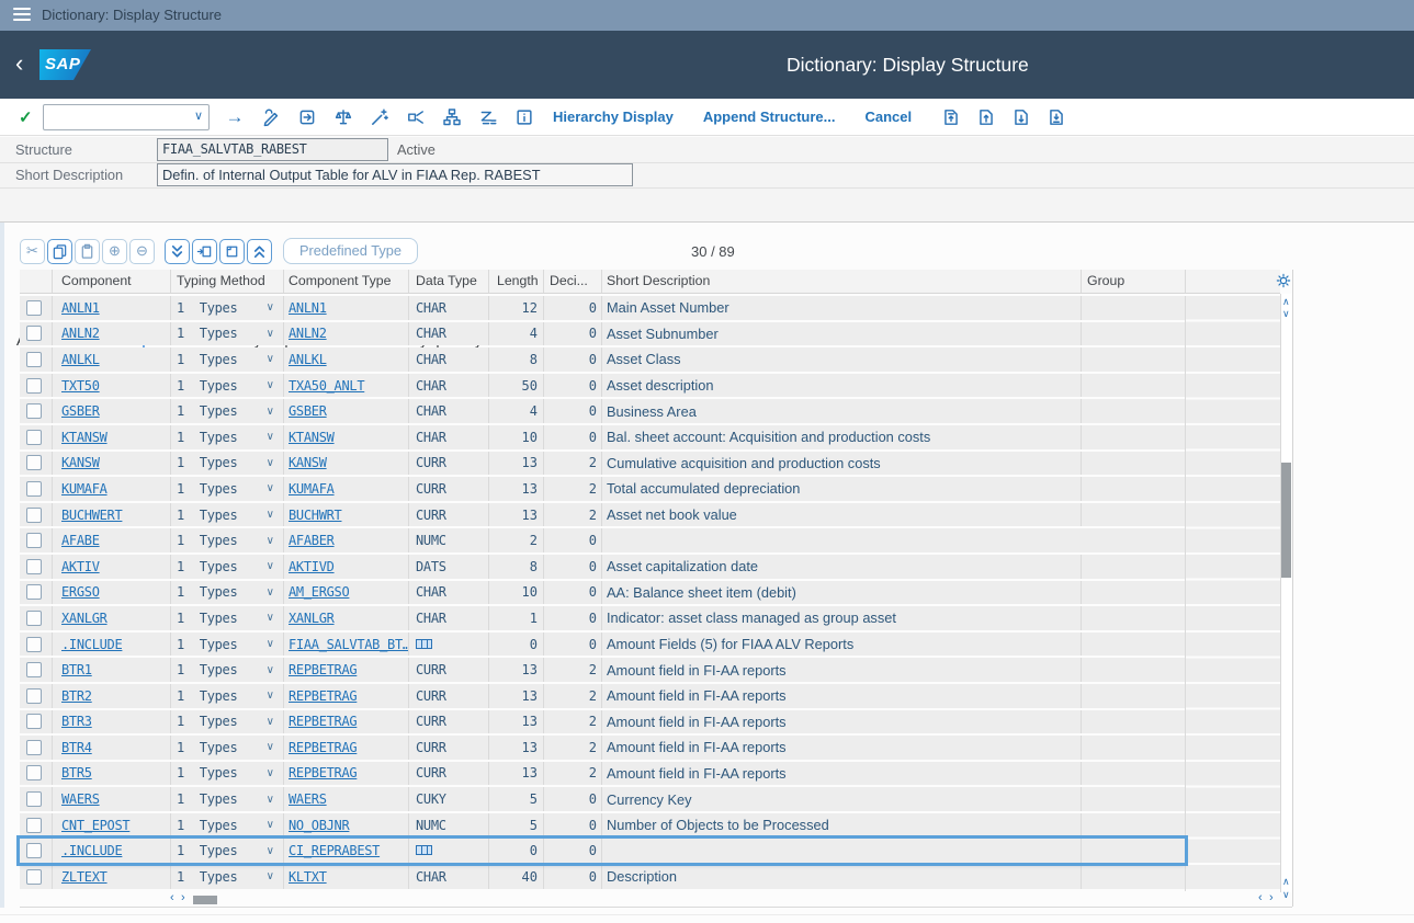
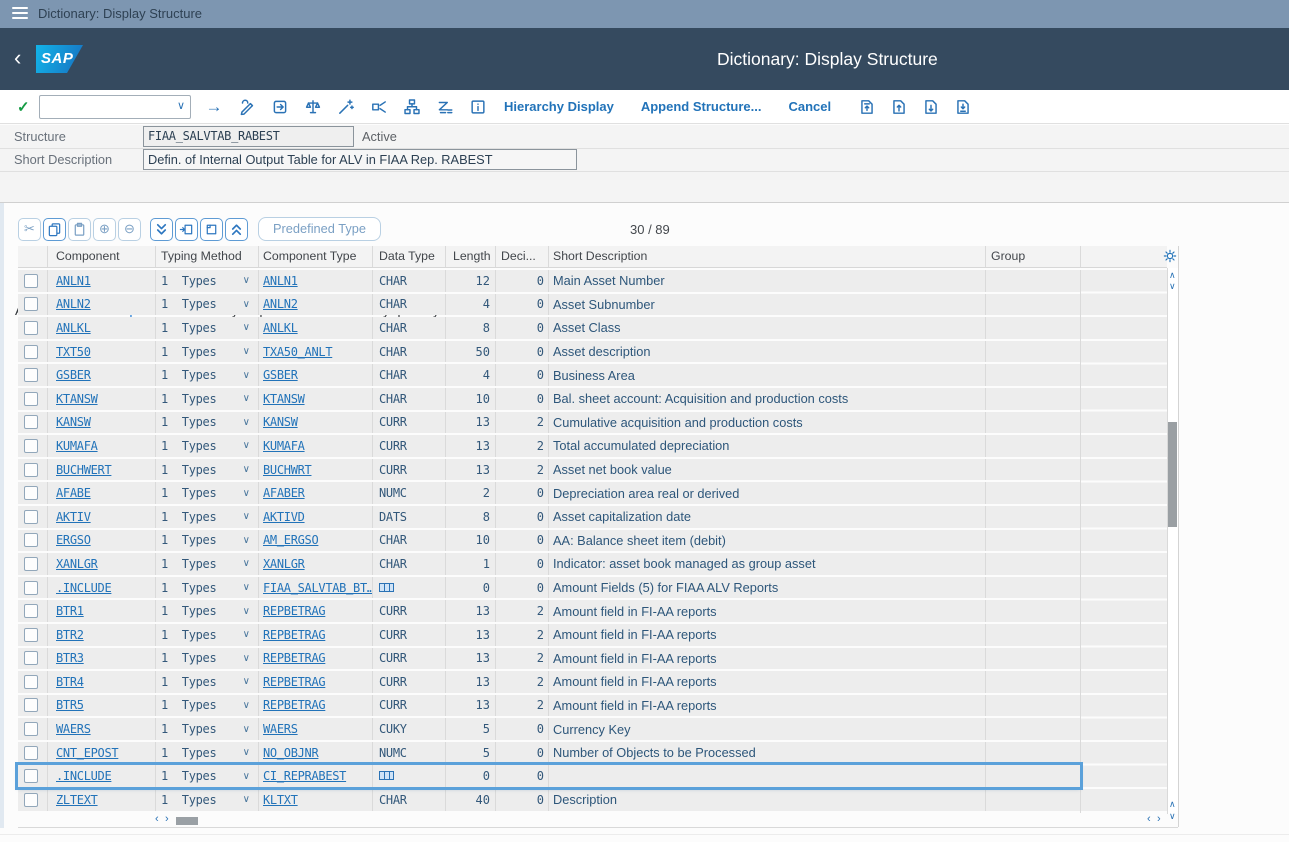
  Dictionary: Display Structure
  ‹
  SAP
  Dictionary: Display Structure
  ✓
  ∨
  →
  Hierarchy Display
  Append Structure...
  Cancel
  Structure
  FIAA_SALVTAB_RABEST
  Active
  Short Description
  Defin. of Internal Output Table for ALV in FIAA Rep. RABEST
  ✂
  ⊕
  ⊖
  Predefined Type
  30 / 89
  Component
  Typing Method
  Component Type
  Data Type
  Length
  Deci...
  Short Description
  Group
  ANLN1
  1 Types
  ∨
  ANLN1
  CHAR
  12
  0
  Main Asset Number
  ANLN2
  1 Types
  ∨
  ANLN2
  CHAR
  4
  0
  Asset Subnumber
  ANLKL
  1 Types
  ∨
  ANLKL
  CHAR
  8
  0
  Asset Class
  TXT50
  1 Types
  ∨
  TXA50_ANLT
  CHAR
  50
  0
  Asset description
  GSBER
  1 Types
  ∨
  GSBER
  CHAR
  4
  0
  Business Area
  KTANSW
  1 Types
  ∨
  KTANSW
  CHAR
  10
  0
  Bal. sheet account: Acquisition and production costs
  KANSW
  1 Types
  ∨
  KANSW
  CURR
  13
  2
  Cumulative acquisition and production costs
  KUMAFA
  1 Types
  ∨
  KUMAFA
  CURR
  13
  2
  Total accumulated depreciation
  BUCHWERT
  1 Types
  ∨
  BUCHWRT
  CURR
  13
  2
  Asset net book value
  AFABE
  1 Types
  ∨
  AFABER
  NUMC
  2
  0
+ Depreciation area real or derived
  AKTIV
  1 Types
  ∨
  AKTIVD
  DATS
  8
  0
  Asset capitalization date
  ERGSO
  1 Types
  ∨
  AM_ERGSO
  CHAR
  10
  0
  AA: Balance sheet item (debit)
  XANLGR
  1 Types
  ∨
  XANLGR
  CHAR
  1
  0
- Indicator: asset class managed as group asset
+ Indicator: asset book managed as group asset
  .INCLUDE
  1 Types
  ∨
  FIAA_SALVTAB_BT…
  0
  0
  Amount Fields (5) for FIAA ALV Reports
  BTR1
  1 Types
  ∨
  REPBETRAG
  CURR
  13
  2
  Amount field in FI-AA reports
  BTR2
  1 Types
  ∨
  REPBETRAG
  CURR
  13
  2
  Amount field in FI-AA reports
  BTR3
  1 Types
  ∨
  REPBETRAG
  CURR
  13
  2
  Amount field in FI-AA reports
  BTR4
  1 Types
  ∨
  REPBETRAG
  CURR
  13
  2
  Amount field in FI-AA reports
  BTR5
  1 Types
  ∨
  REPBETRAG
  CURR
  13
  2
  Amount field in FI-AA reports
  WAERS
  1 Types
  ∨
  WAERS
  CUKY
  5
  0
  Currency Key
  CNT_EPOST
  1 Types
  ∨
  NO_OBJNR
  NUMC
  5
  0
  Number of Objects to be Processed
  .INCLUDE
  1 Types
  ∨
  CI_REPRABEST
  0
  0
  ZLTEXT
  1 Types
  ∨
  KLTXT
  CHAR
  40
  0
  Description
  ∧
  ∨
  ∧
  ∨
  ‹
  ›
  ‹
  ›
